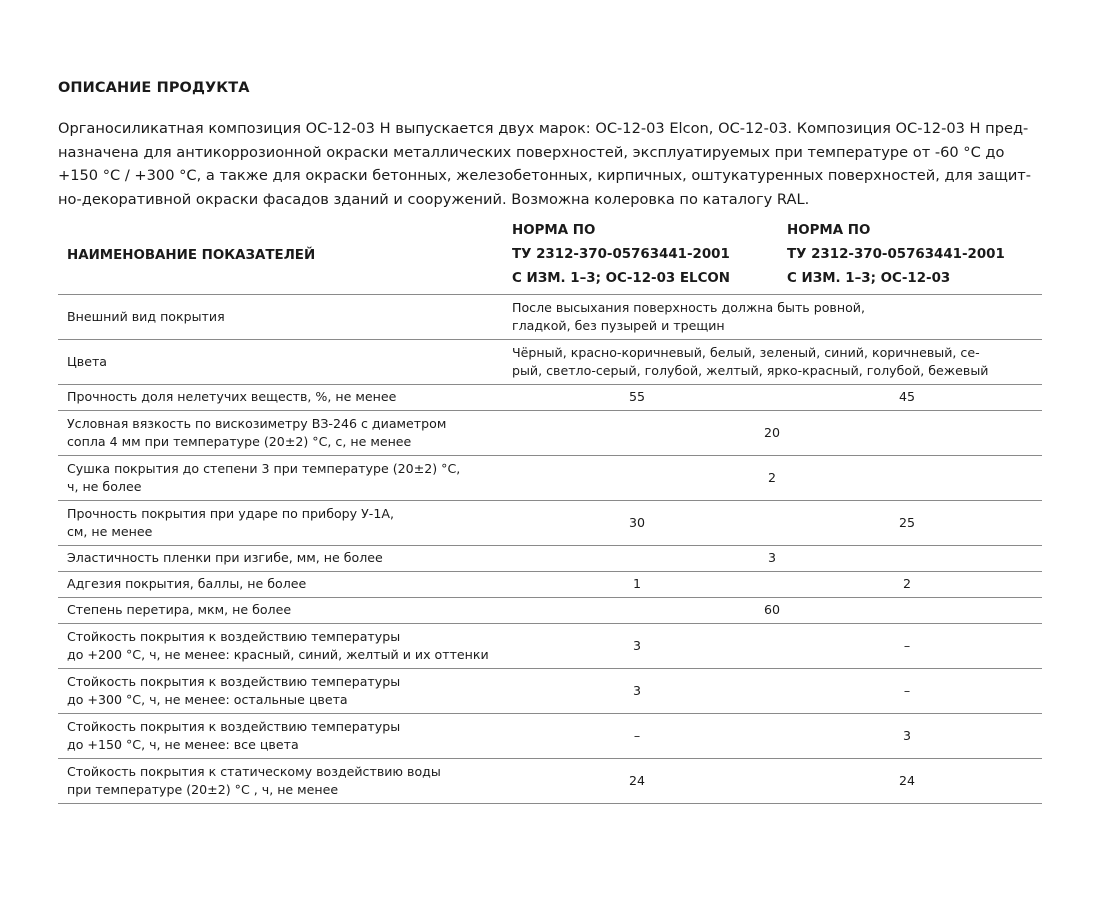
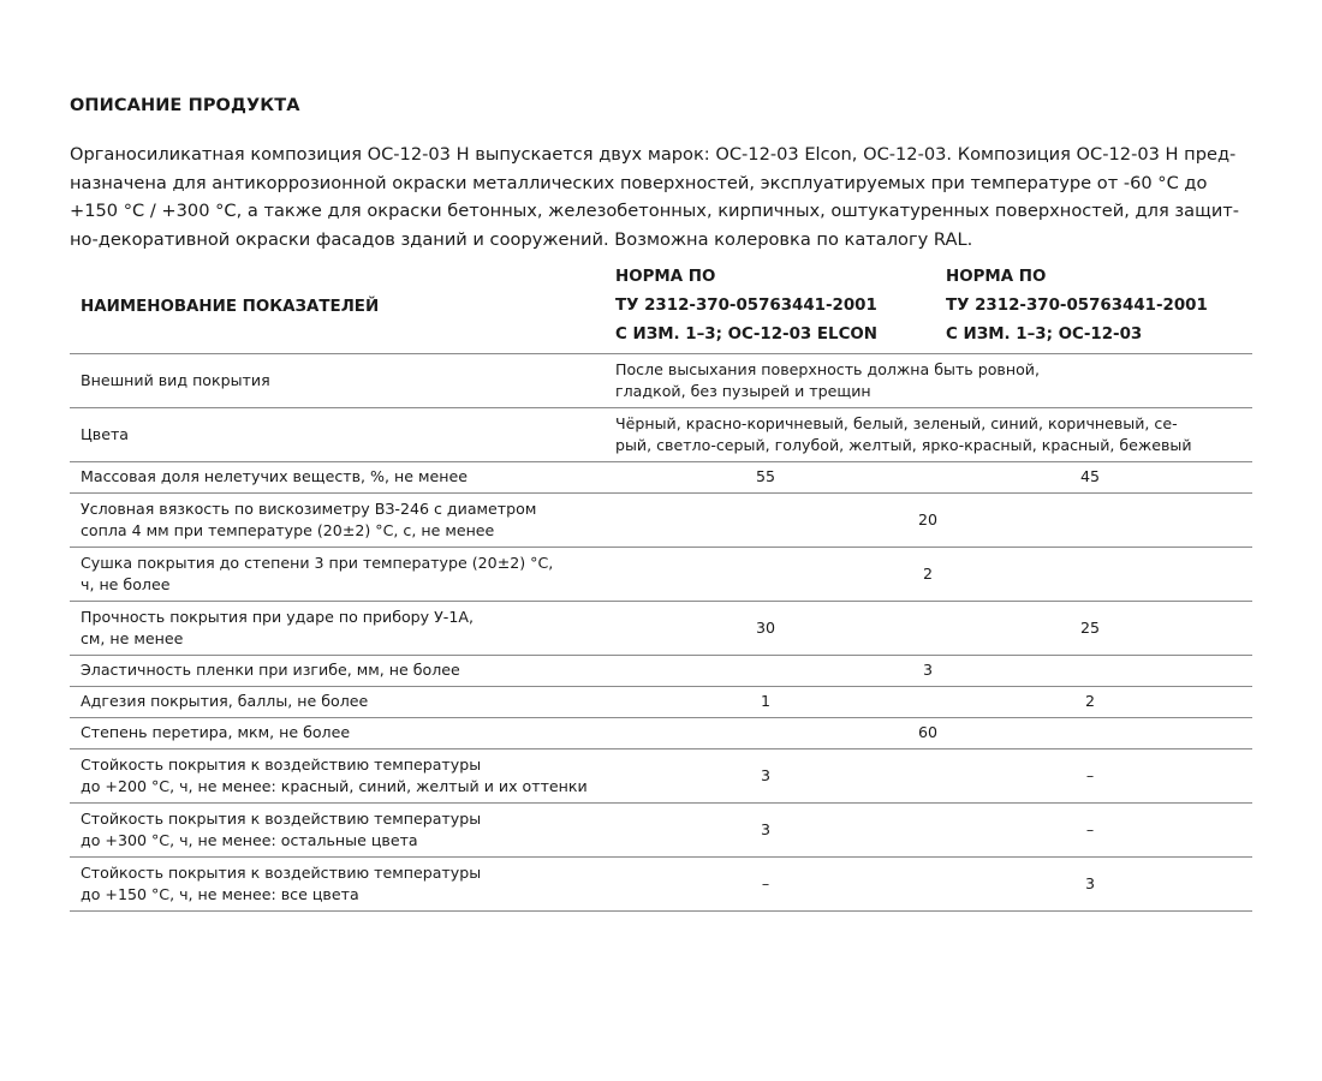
  ОПИСАНИЕ ПРОДУКТА
  Органосиликатная композиция ОС-12-03 Н выпускается двух марок: ОС-12-03 Elcon, ОС-12-03. Композиция ОС-12-03 Н пред-
  назначена для антикоррозионной окраски металлических поверхностей, эксплуатируемых при температуре от -60 °С до
  +150 °С / +300 °С, а также для окраски бетонных, железобетонных, кирпичных, оштукатуренных поверхностей, для защит-
  но-декоративной окраски фасадов зданий и сооружений. Возможна колеровка по каталогу RAL.
  НАИМЕНОВАНИЕ ПОКАЗАТЕЛЕЙ	НОРМА ПО ТУ 2312-370-05763441-2001 С ИЗМ. 1–3; ОС-12-03 ELCON	НОРМА ПО ТУ 2312-370-05763441-2001 С ИЗМ. 1–3; ОС-12-03
  Внешний вид покрытия	После высыхания поверхность должна быть ровной, гладкой, без пузырей и трещин
- Цвета	Чёрный, красно-коричневый, белый, зеленый, синий, коричневый, се- рый, светло-серый, голубой, желтый, ярко-красный, голубой, бежевый
+ Цвета	Чёрный, красно-коричневый, белый, зеленый, синий, коричневый, се- рый, светло-серый, голубой, желтый, ярко-красный, красный, бежевый
- Прочность доля нелетучих веществ, %, не менее	55 45
+ Массовая доля нелетучих веществ, %, не менее	55 45
  Условная вязкость по вискозиметру ВЗ-246 с диаметромсопла 4 мм при температуре (20±2) °С, с, не менее	20
  Сушка покрытия до степени 3 при температуре (20±2) °С,ч, не более	2
  Прочность покрытия при ударе по прибору У-1А,см, не менее	30 25
  Эластичность пленки при изгибе, мм, не более	3
  Адгезия покрытия, баллы, не более	1 2
  Степень перетира, мкм, не более	60
  Стойкость покрытия к воздействию температурыдо +200 °С, ч, не менее: красный, синий, желтый и их оттенки	3 –
  Стойкость покрытия к воздействию температурыдо +300 °С, ч, не менее: остальные цвета	3 –
  Стойкость покрытия к воздействию температурыдо +150 °С, ч, не менее: все цвета	– 3
- Стойкость покрытия к статическому воздействию водыпри температуре (20±2) °С , ч, не менее	24 24
